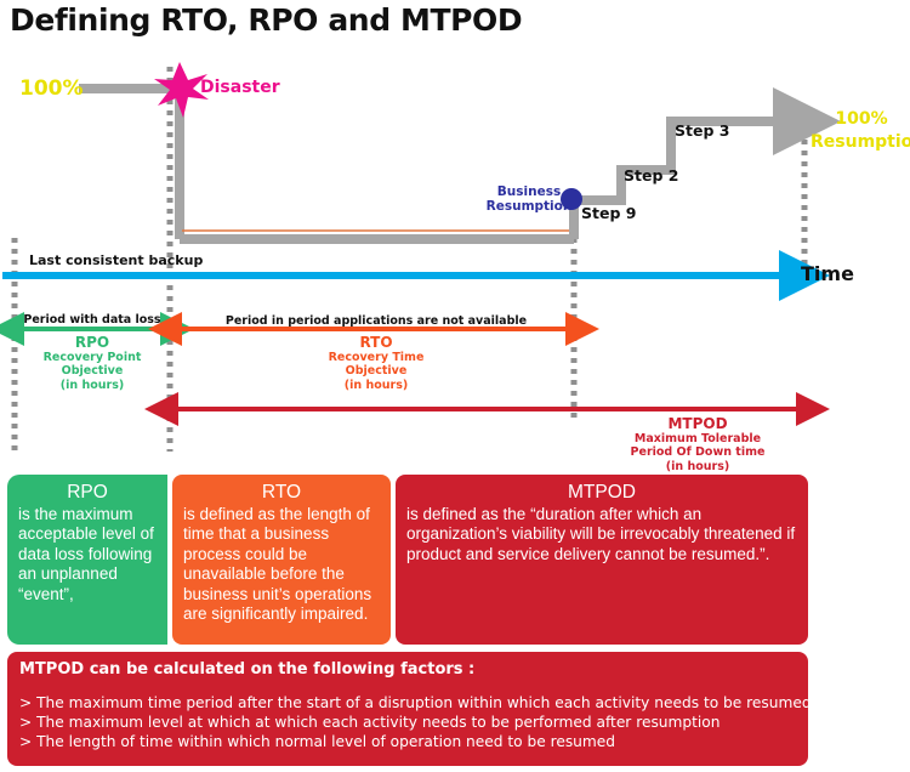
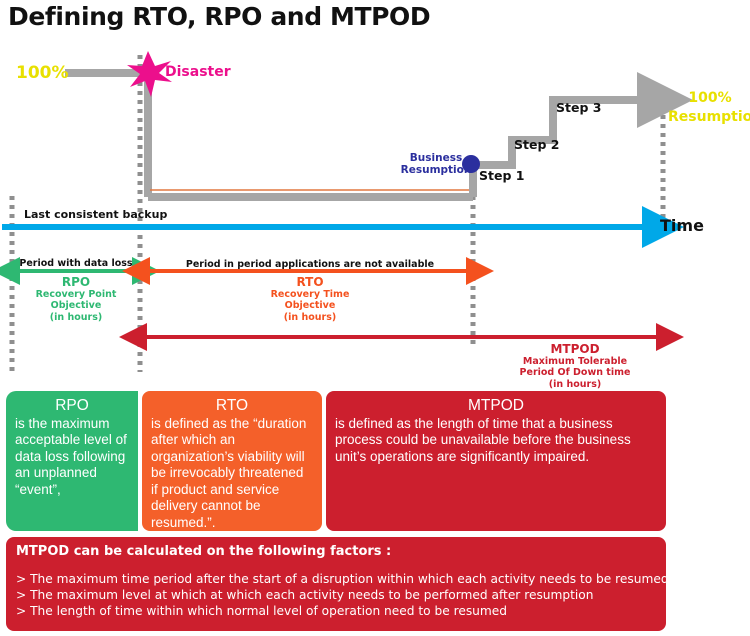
  Defining RTO, RPO and MTPOD
  100%
  Disaster
  Business
  Resumption
- Step 9
+ Step 1
  Step 2
  Step 3
  100%
  Resumptio
  Time
  Last consistent backup
  Period with data loss
  Period in period applications are not available
  RPO
  Recovery Point
  Objective
  (in hours)
  RTO
  Recovery Time
  Objective
  (in hours)
  MTPOD
  Maximum Tolerable
  Period Of Down time
  (in hours)
  RPO
  is the maximum acceptable level of data loss following an unplanned “event”,
  RTO
- is defined as the length of time that a business process could be unavailable before the business unit’s operations are significantly impaired.
+ is defined as the “duration after which an organization’s viability will be irrevocably threatened if product and service delivery cannot be resumed.”.
  MTPOD
- is defined as the “duration after which an organization’s viability will be irrevocably threatened if product and service delivery cannot be resumed.”.
+ is defined as the length of time that a business process could be unavailable before the business unit’s operations are significantly impaired.
  MTPOD can be calculated on the following factors :
  > The maximum time period after the start of a disruption within which each activity needs to be resumed
  > The maximum level at which at which each activity needs to be performed after resumption
  > The length of time within which normal level of operation need to be resumed
